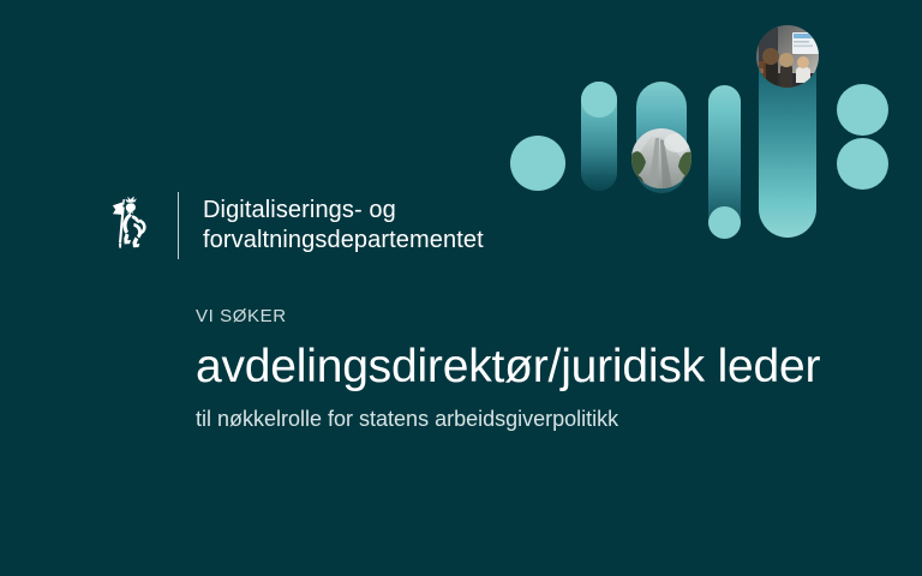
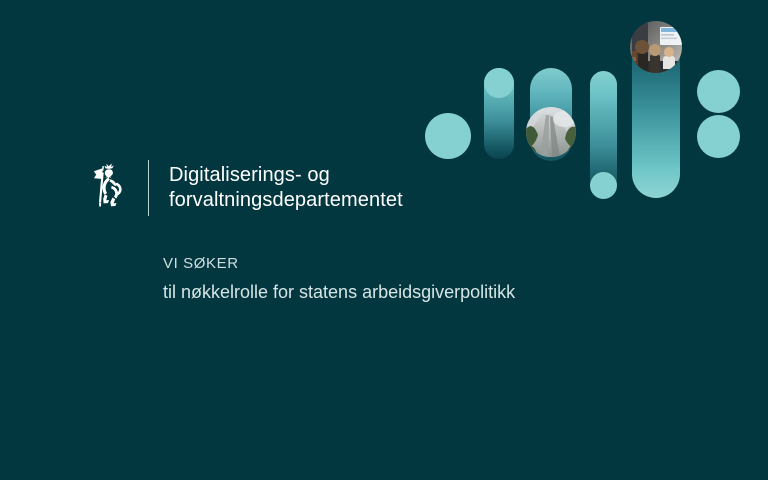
  Digitaliserings- og
  forvaltningsdepartementet
  VI SØKER
- avdelingsdirektør/juridisk leder
  til nøkkelrolle for statens arbeidsgiverpolitikk
